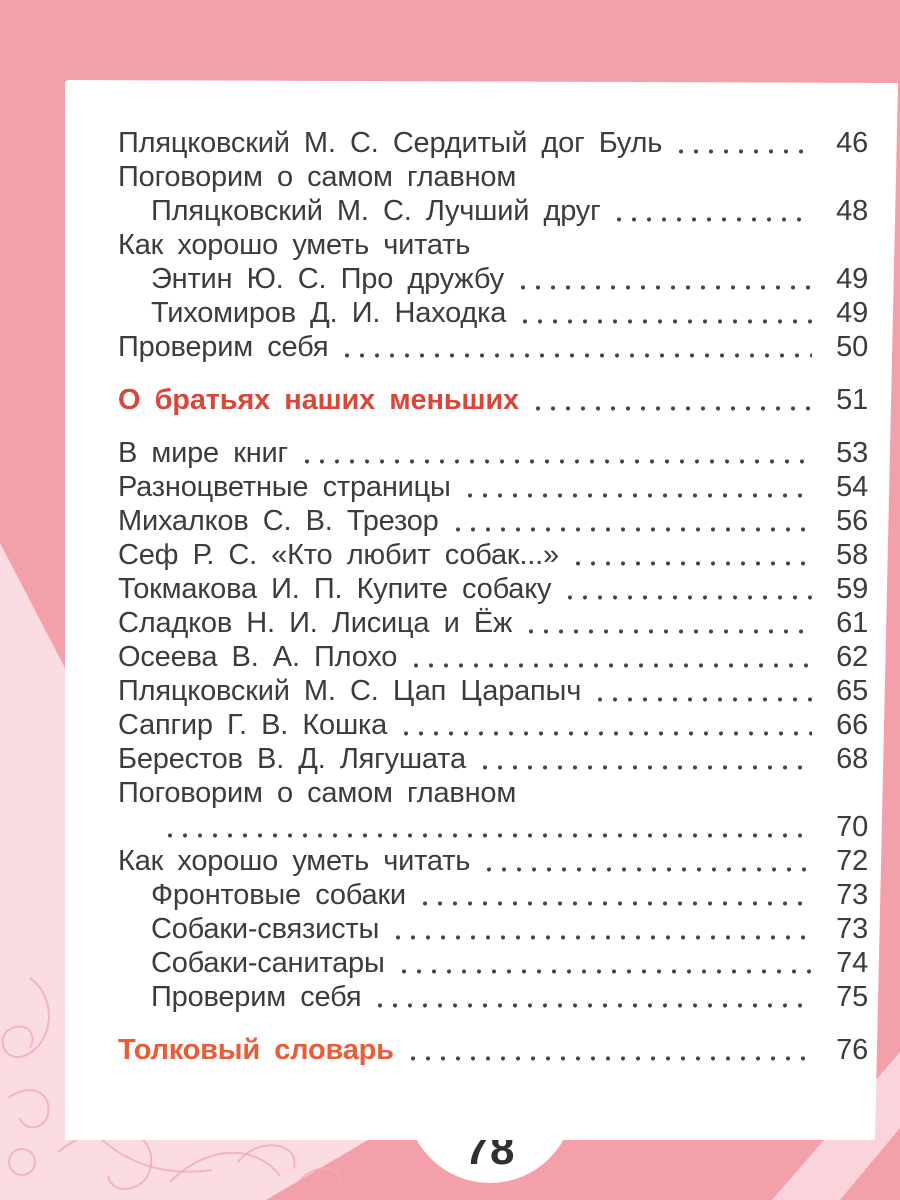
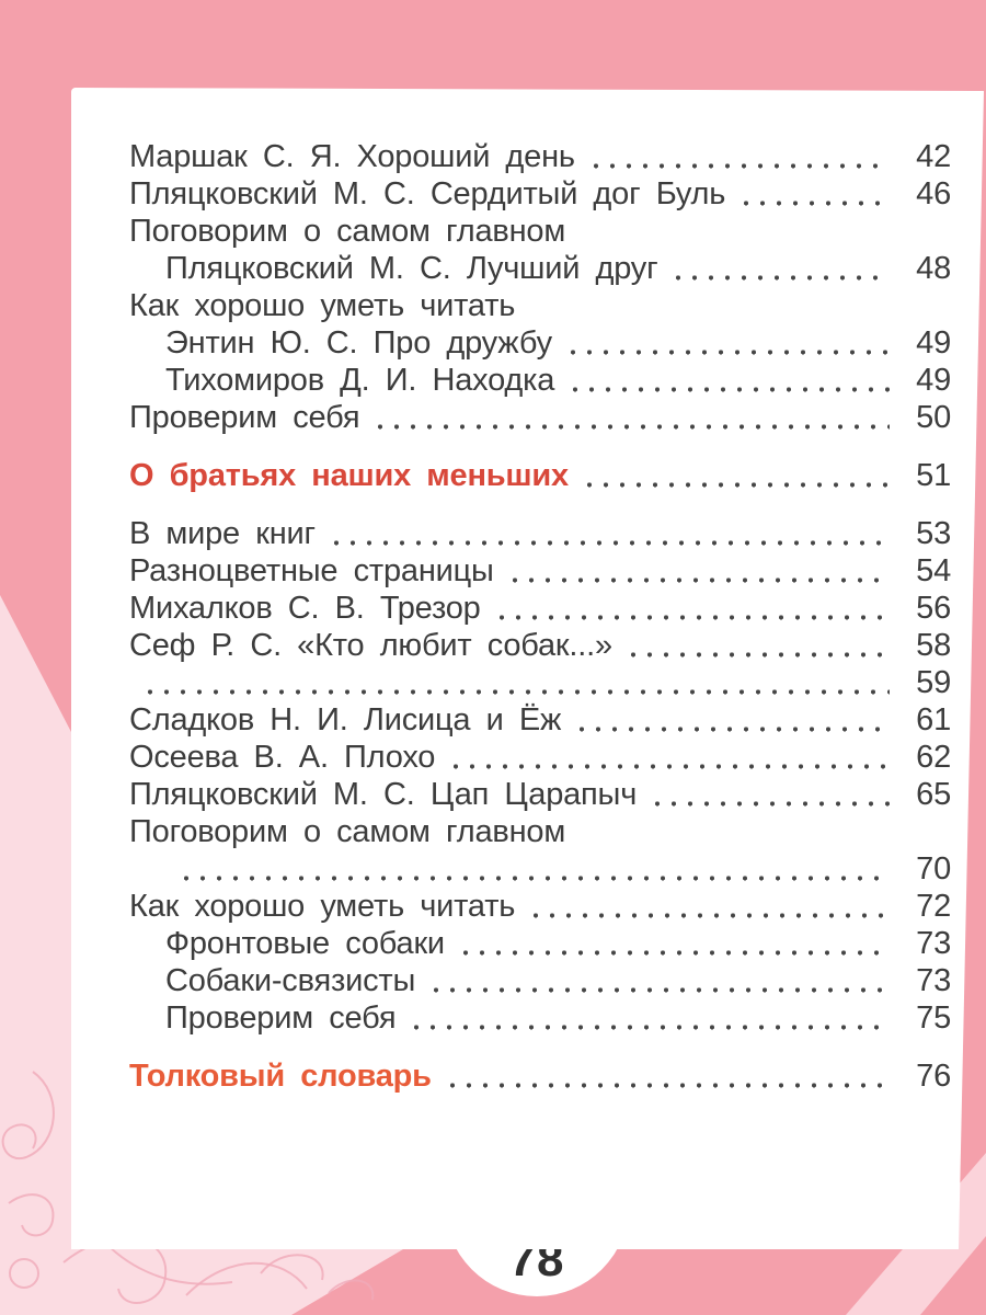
  78
+ Маршак С. Я. Хороший день
+ 42
  Пляцковский М. С. Сердитый дог Буль
  46
  Поговорим о самом главном
  Пляцковский М. С. Лучший друг
  48
  Как хорошо уметь читать
  Энтин Ю. С. Про дружбу
  49
  Тихомиров Д. И. Находка
  49
  Проверим себя
  50
  О братьях наших меньших
  51
  В мире книг
  53
  Разноцветные страницы
  54
  Михалков С. В. Трезор
  56
  Сеф Р. С. «Кто любит собак...»
  58
- Токмакова И. П. Купите собаку
  59
  Сладков Н. И. Лисица и Ёж
  61
  Осеева В. А. Плохо
  62
  Пляцковский М. С. Цап Царапыч
  65
- Сапгир Г. В. Кошка
- 66
- Берестов В. Д. Лягушата
- 68
  Поговорим о самом главном
  70
  Как хорошо уметь читать
  72
  Фронтовые собаки
  73
  Собаки-связисты
  73
- Собаки-санитары
- 74
  Проверим себя
  75
  Толковый словарь
  76
